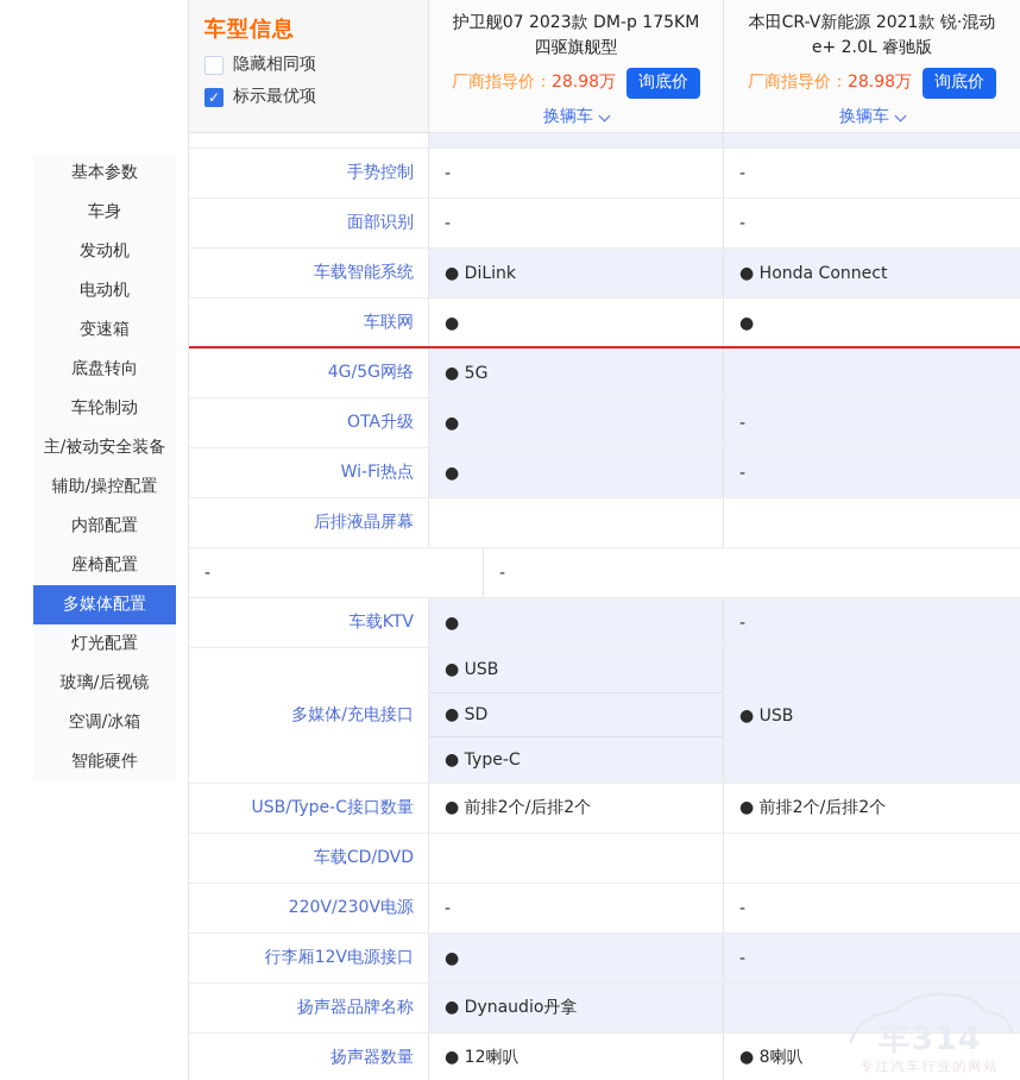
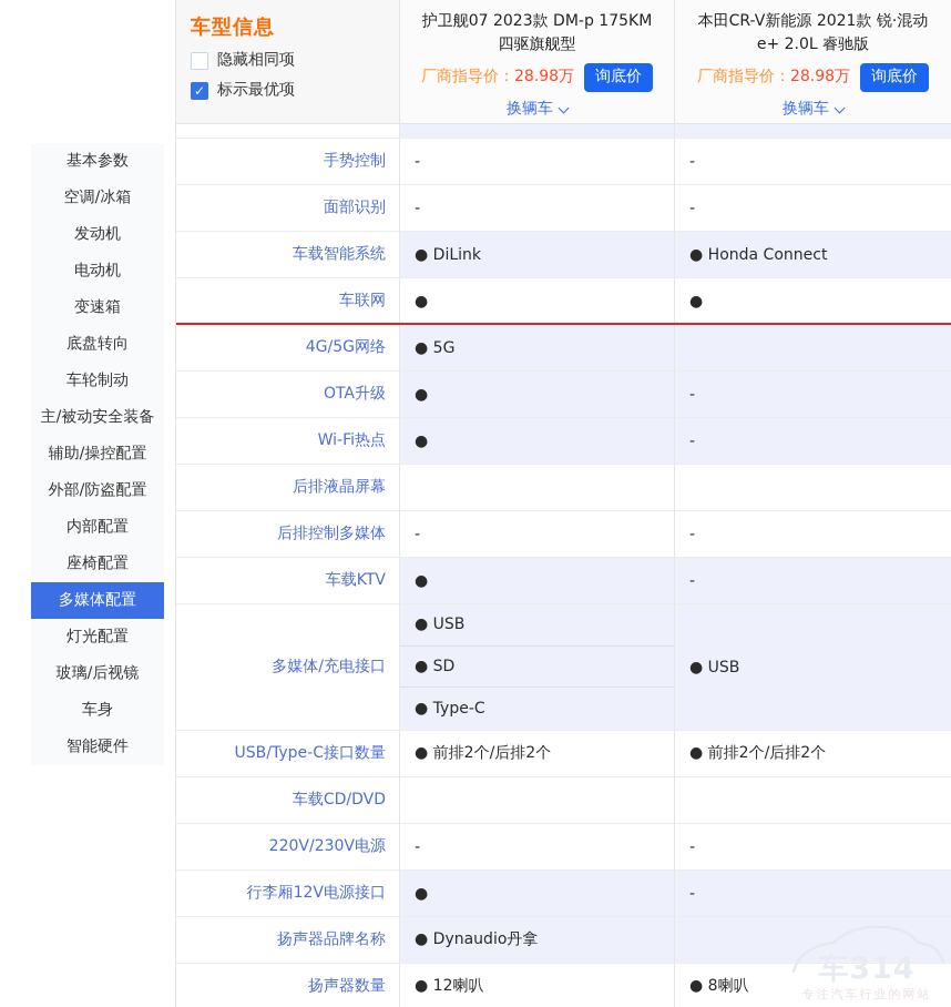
  基本参数
- 车身
+ 空调/冰箱
  发动机
  电动机
  变速箱
  底盘转向
  车轮制动
  主/被动安全装备
  辅助/操控配置
+ 外部/防盗配置
  内部配置
  座椅配置
  多媒体配置
  灯光配置
  玻璃/后视镜
- 空调/冰箱
+ 车身
  智能硬件
  车型信息
  隐藏相同项
  ✓
  标示最优项
  护卫舰07 2023款 DM-p 175KM
  四驱旗舰型
  厂商指导价：
  28.98万
  询底价
  换辆车
  本田CR-V新能源 2021款 锐·混动
  e+ 2.0L 睿驰版
  厂商指导价：
  28.98万
  询底价
  换辆车
  手势控制
  -
  -
  面部识别
  -
  -
  车载智能系统
  ● DiLink
  ● Honda Connect
  车联网
  ●
  ●
  4G/5G网络
  ● 5G
  OTA升级
  ●
  -
  Wi-Fi热点
  ●
  -
  后排液晶屏幕
+ 后排控制多媒体
  -
  -
  车载KTV
  ●
  -
  多媒体/充电接口
  ● USB
  ● SD
  ● Type-C
  ● USB
  USB/Type-C接口数量
  ● 前排2个/后排2个
  ● 前排2个/后排2个
  车载CD/DVD
  220V/230V电源
  -
  -
  行李厢12V电源接口
  ●
  -
  扬声器品牌名称
  ● Dynaudio丹拿
  扬声器数量
  ● 12喇叭
  ● 8喇叭
  专注汽车行业的网站
